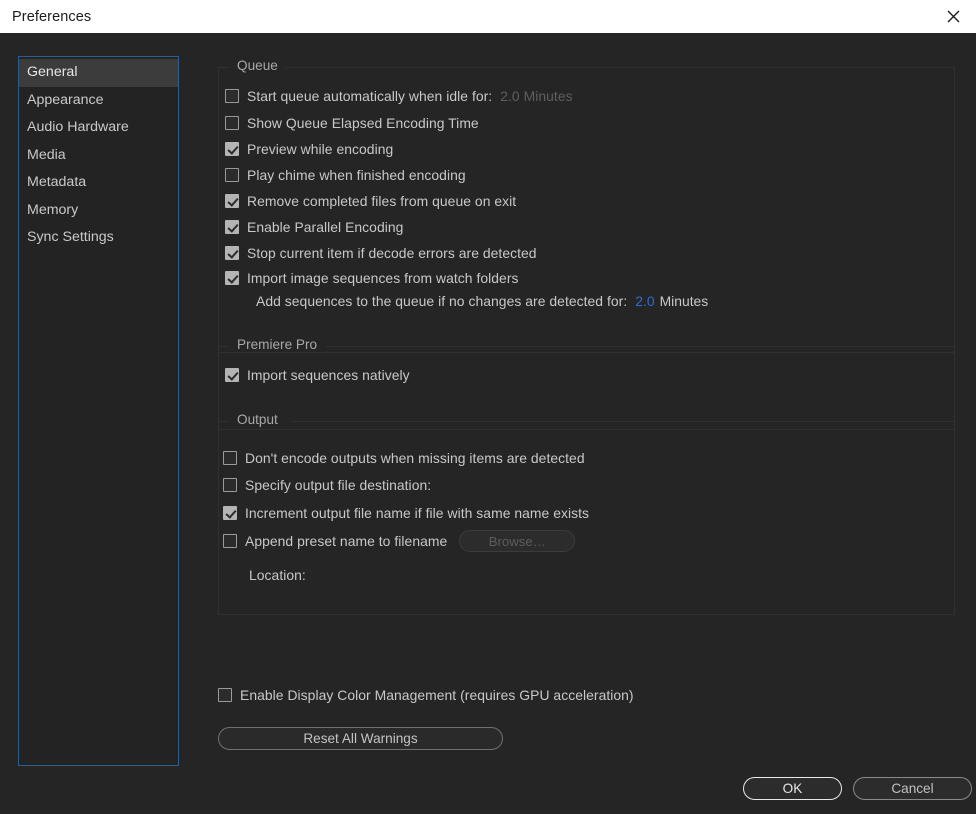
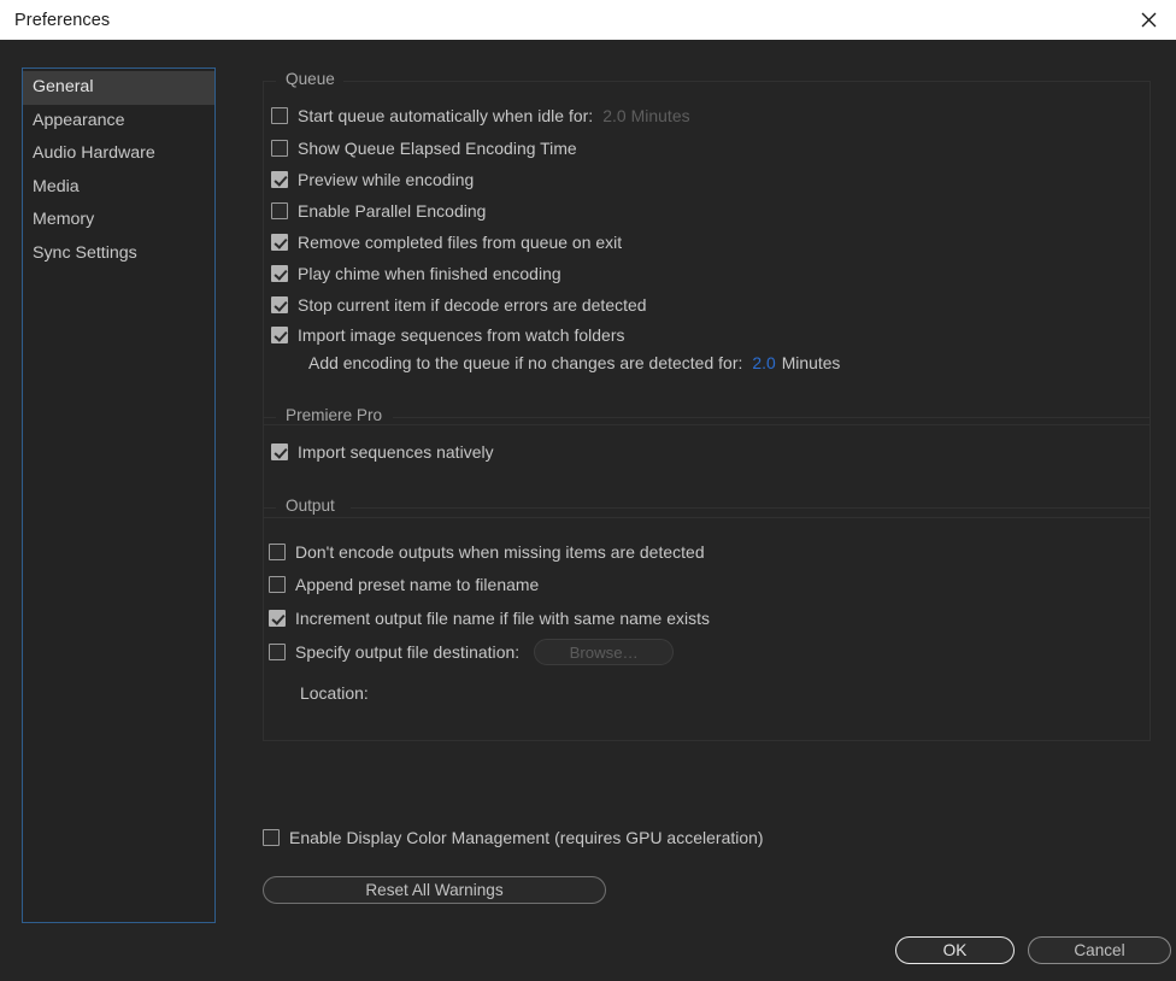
  Preferences
  General
  Appearance
  Audio Hardware
  Media
- Metadata
  Memory
  Sync Settings
  Queue
  Start queue automatically when idle for:
  2.0 Minutes
  Show Queue Elapsed Encoding Time
  Preview while encoding
- Play chime when finished encoding
+ Enable Parallel Encoding
  Remove completed files from queue on exit
- Enable Parallel Encoding
+ Play chime when finished encoding
  Stop current item if decode errors are detected
  Import image sequences from watch folders
- Add sequences to the queue if no changes are detected for:
+ Add encoding to the queue if no changes are detected for:
  2.0
  Minutes
  Premiere Pro
  Import sequences natively
  Output
  Don't encode outputs when missing items are detected
- Specify output file destination:
+ Append preset name to filename
  Increment output file name if file with same name exists
- Append preset name to filename
+ Specify output file destination:
  Browse…
  Location:
  Enable Display Color Management (requires GPU acceleration)
  Reset All Warnings
  OK
  Cancel
